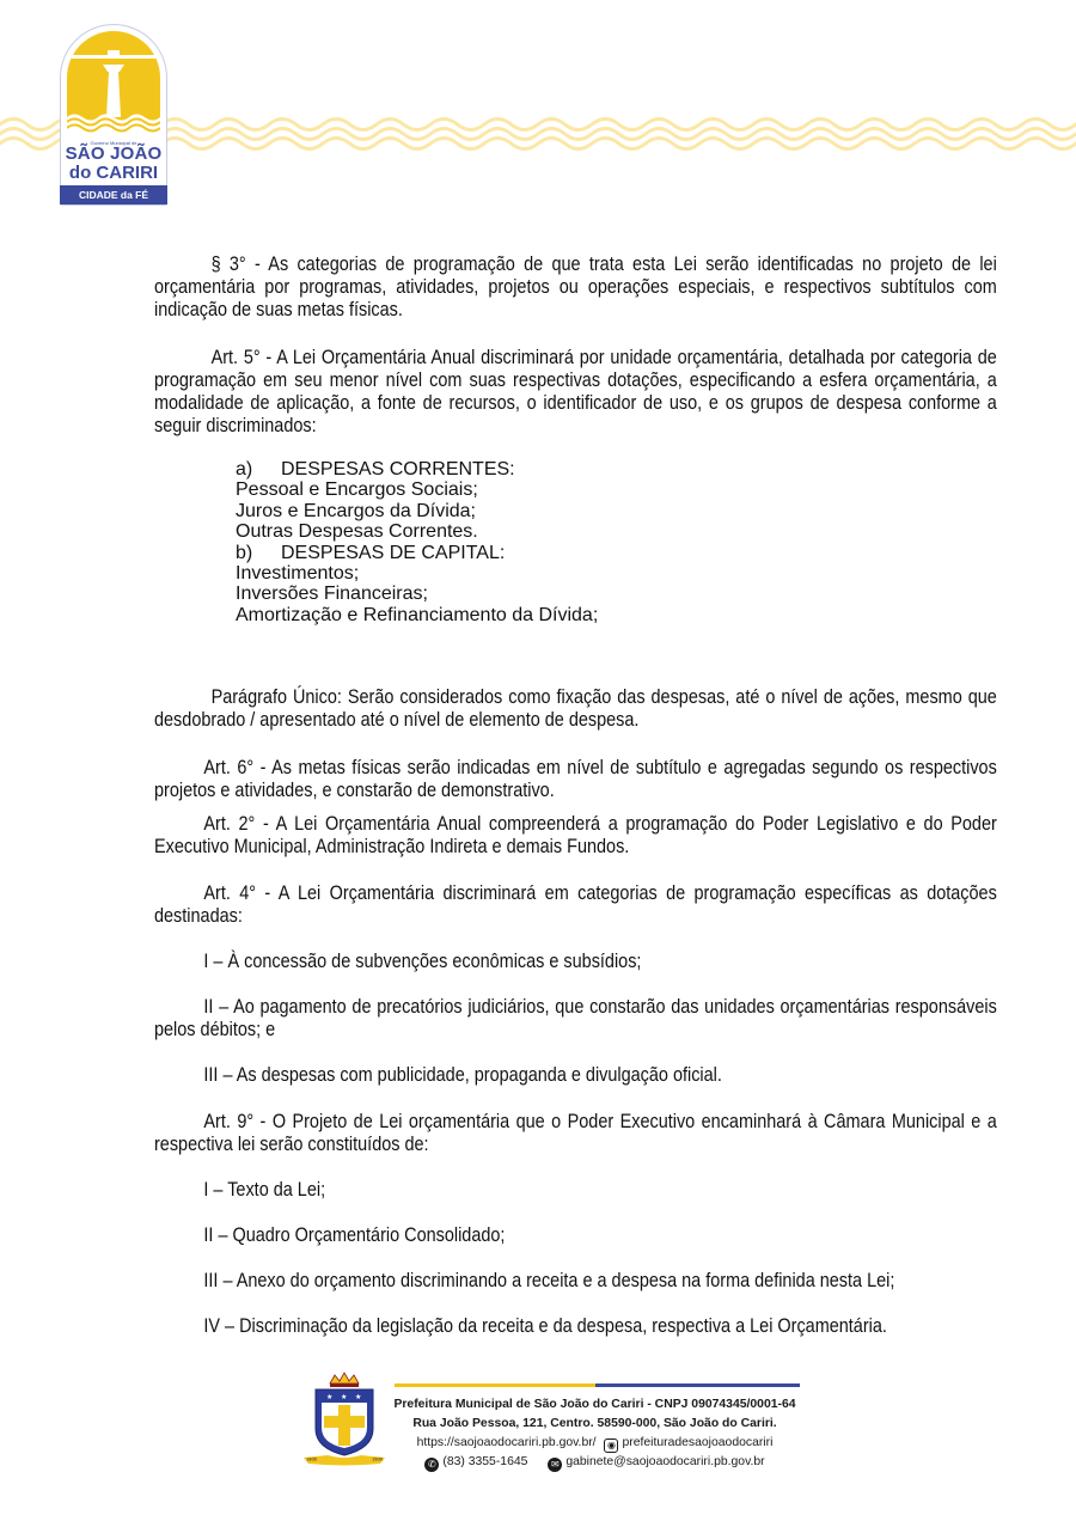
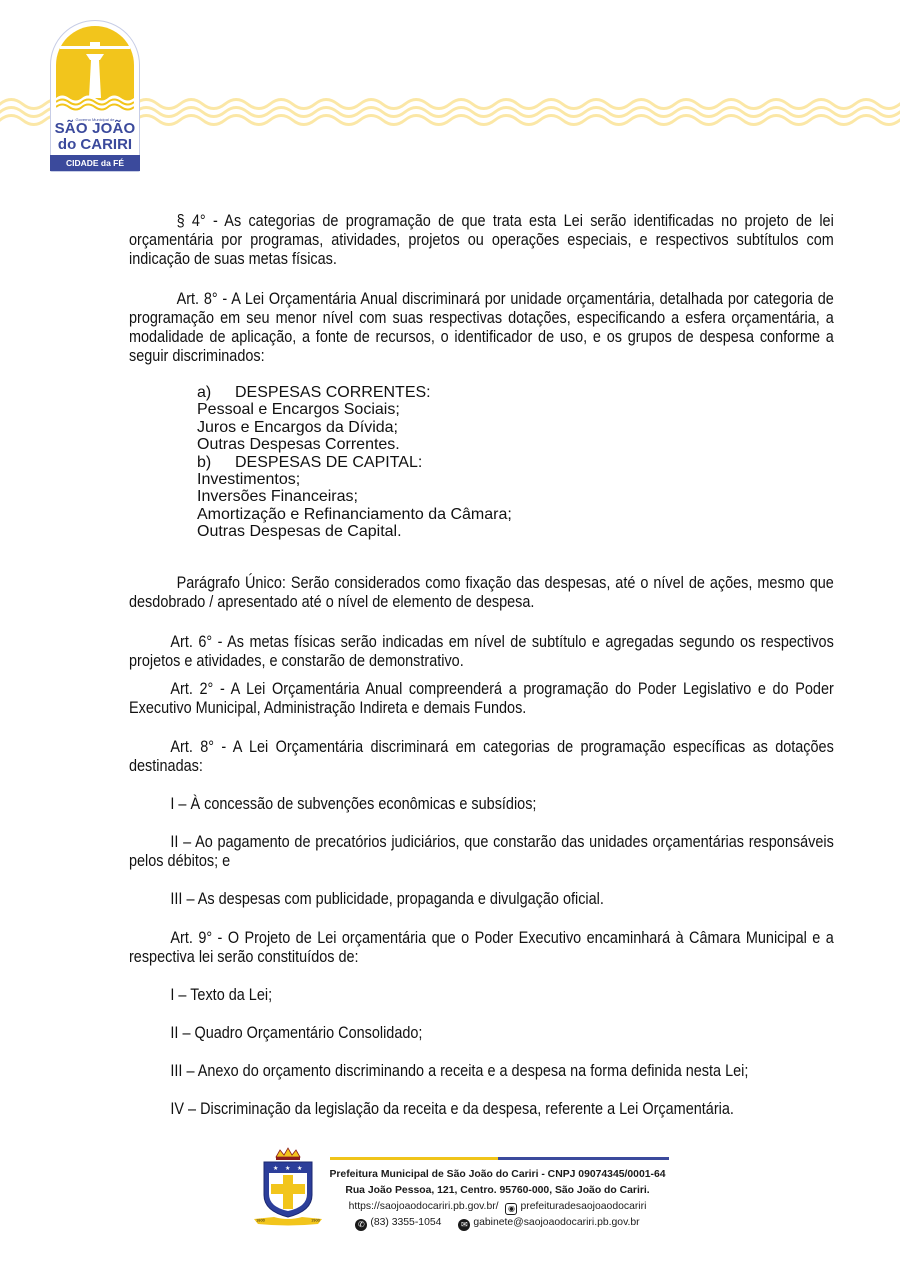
  SÃO JOÃO
  do CARIRI
  CIDADE da FÉ
- § 3° - As categorias de programação de que trata esta Lei serão identificadas no projeto de lei orçamentária por programas, atividades, projetos ou operações especiais, e respectivos subtítulos com indicação de suas metas físicas.
+ § 4° - As categorias de programação de que trata esta Lei serão identificadas no projeto de lei orçamentária por programas, atividades, projetos ou operações especiais, e respectivos subtítulos com indicação de suas metas físicas.
- Art. 5° - A Lei Orçamentária Anual discriminará por unidade orçamentária, detalhada por categoria de programação em seu menor nível com suas respectivas dotações, especificando a esfera orçamentária, a modalidade de aplicação, a fonte de recursos, o identificador de uso, e os grupos de despesa conforme a seguir discriminados:
+ Art. 8° - A Lei Orçamentária Anual discriminará por unidade orçamentária, detalhada por categoria de programação em seu menor nível com suas respectivas dotações, especificando a esfera orçamentária, a modalidade de aplicação, a fonte de recursos, o identificador de uso, e os grupos de despesa conforme a seguir discriminados:
  a) DESPESAS CORRENTES:
  Pessoal e Encargos Sociais;
  Juros e Encargos da Dívida;
  Outras Despesas Correntes.
  b) DESPESAS DE CAPITAL:
  Investimentos;
  Inversões Financeiras;
- Amortização e Refinanciamento da Dívida;
+ Amortização e Refinanciamento da Câmara;
+ Outras Despesas de Capital.
  Parágrafo Único: Serão considerados como fixação das despesas, até o nível de ações, mesmo que desdobrado / apresentado até o nível de elemento de despesa.
  Art. 6° - As metas físicas serão indicadas em nível de subtítulo e agregadas segundo os respectivos projetos e atividades, e constarão de demonstrativo.
  Art. 2° - A Lei Orçamentária Anual compreenderá a programação do Poder Legislativo e do Poder Executivo Municipal, Administração Indireta e demais Fundos.
- Art. 4° - A Lei Orçamentária discriminará em categorias de programação específicas as dotações destinadas:
+ Art. 8° - A Lei Orçamentária discriminará em categorias de programação específicas as dotações destinadas:
  I – À concessão de subvenções econômicas e subsídios;
  II – Ao pagamento de precatórios judiciários, que constarão das unidades orçamentárias responsáveis pelos débitos; e
  III – As despesas com publicidade, propaganda e divulgação oficial.
  Art. 9° - O Projeto de Lei orçamentária que o Poder Executivo encaminhará à Câmara Municipal e a respectiva lei serão constituídos de:
  I – Texto da Lei;
  II – Quadro Orçamentário Consolidado;
  III – Anexo do orçamento discriminando a receita e a despesa na forma definida nesta Lei;
- IV – Discriminação da legislação da receita e da despesa, respectiva a Lei Orçamentária.
+ IV – Discriminação da legislação da receita e da despesa, referente a Lei Orçamentária.
  Prefeitura Municipal de São João do Cariri - CNPJ 09074345/0001-64
- Rua João Pessoa, 121, Centro. 58590-000, São João do Cariri.
+ Rua João Pessoa, 121, Centro. 95760-000, São João do Cariri.
  https://saojoaodocariri.pb.gov.br/ ◉ prefeituradesaojoaodocariri
- ✆ (83) 3355-1645 ✉ gabinete@saojoaodocariri.pb.gov.br
+ ✆ (83) 3355-1054 ✉ gabinete@saojoaodocariri.pb.gov.br
